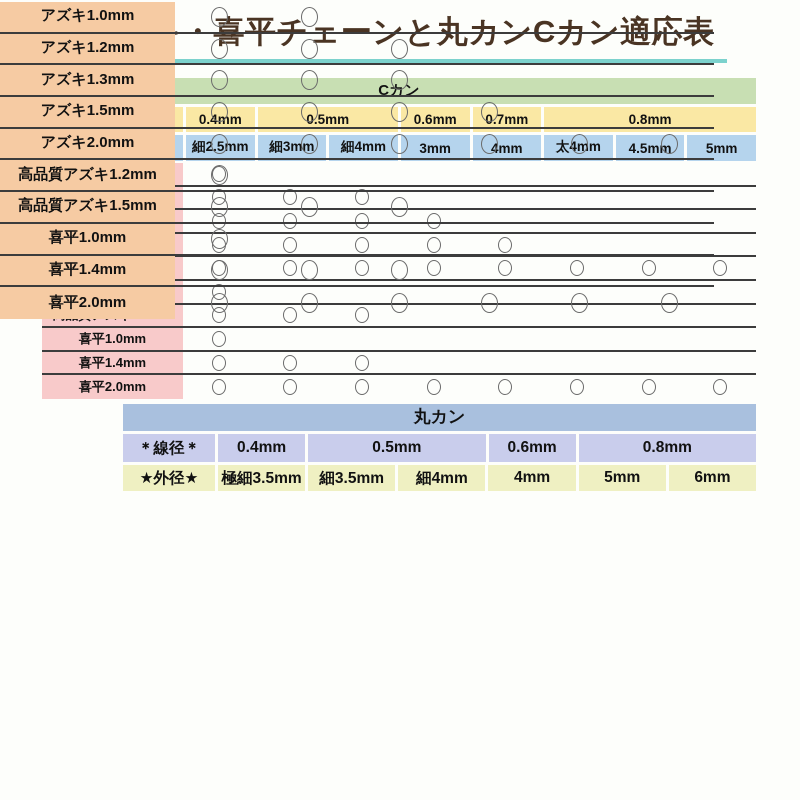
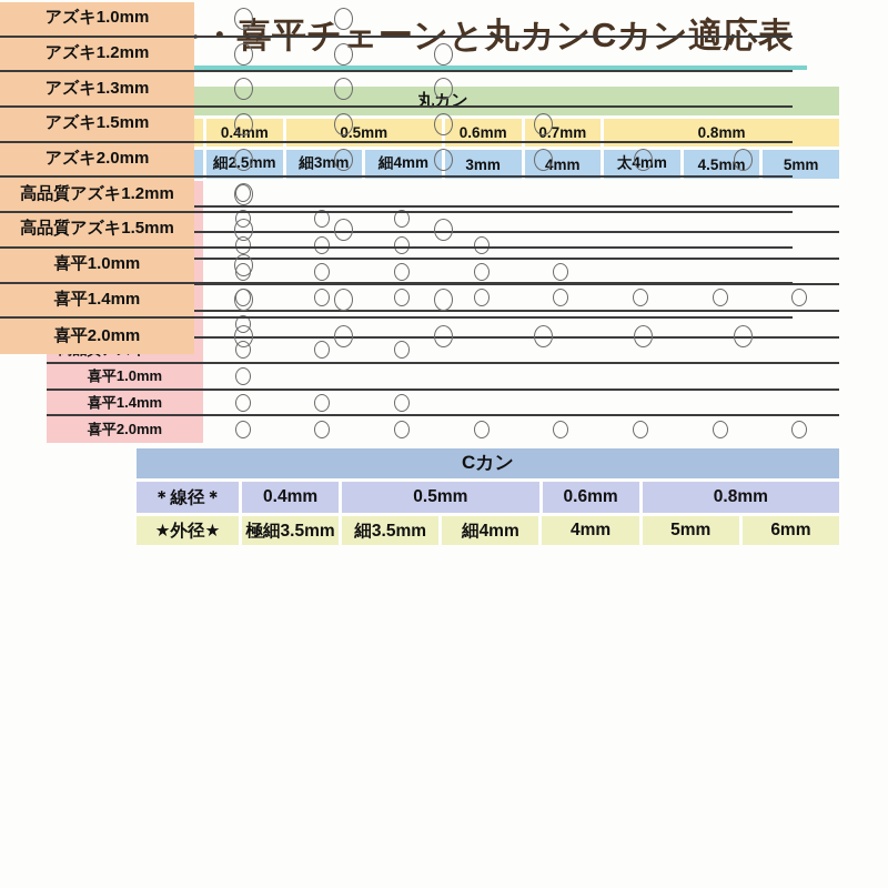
  ・喜平チェーンと丸カンCカン適応表
- Cカン
+ 丸カン
  0.4mm
  0.5mm
  0.6mm
  0.7mm
  0.8mm
  細2.5mm
  細3mm
  細4mm
  3mm
  4mm
  太4mm
  4.5mm
  5mm
  喜平1.0mm
  喜平1.4mm
  喜平2.0mm
- 丸カン
+ Cカン
  ＊線径＊
  0.4mm
  0.5mm
  0.6mm
  0.8mm
  ★外径★
  極細3.5mm
  細3.5mm
  細4mm
  4mm
  5mm
  6mm
  アズキ1.0mm
  アズキ1.2mm
  アズキ1.3mm
  アズキ1.5mm
  アズキ2.0mm
  高品質アズキ1.2mm
  高品質アズキ1.5mm
  喜平1.0mm
  喜平1.4mm
  喜平2.0mm
